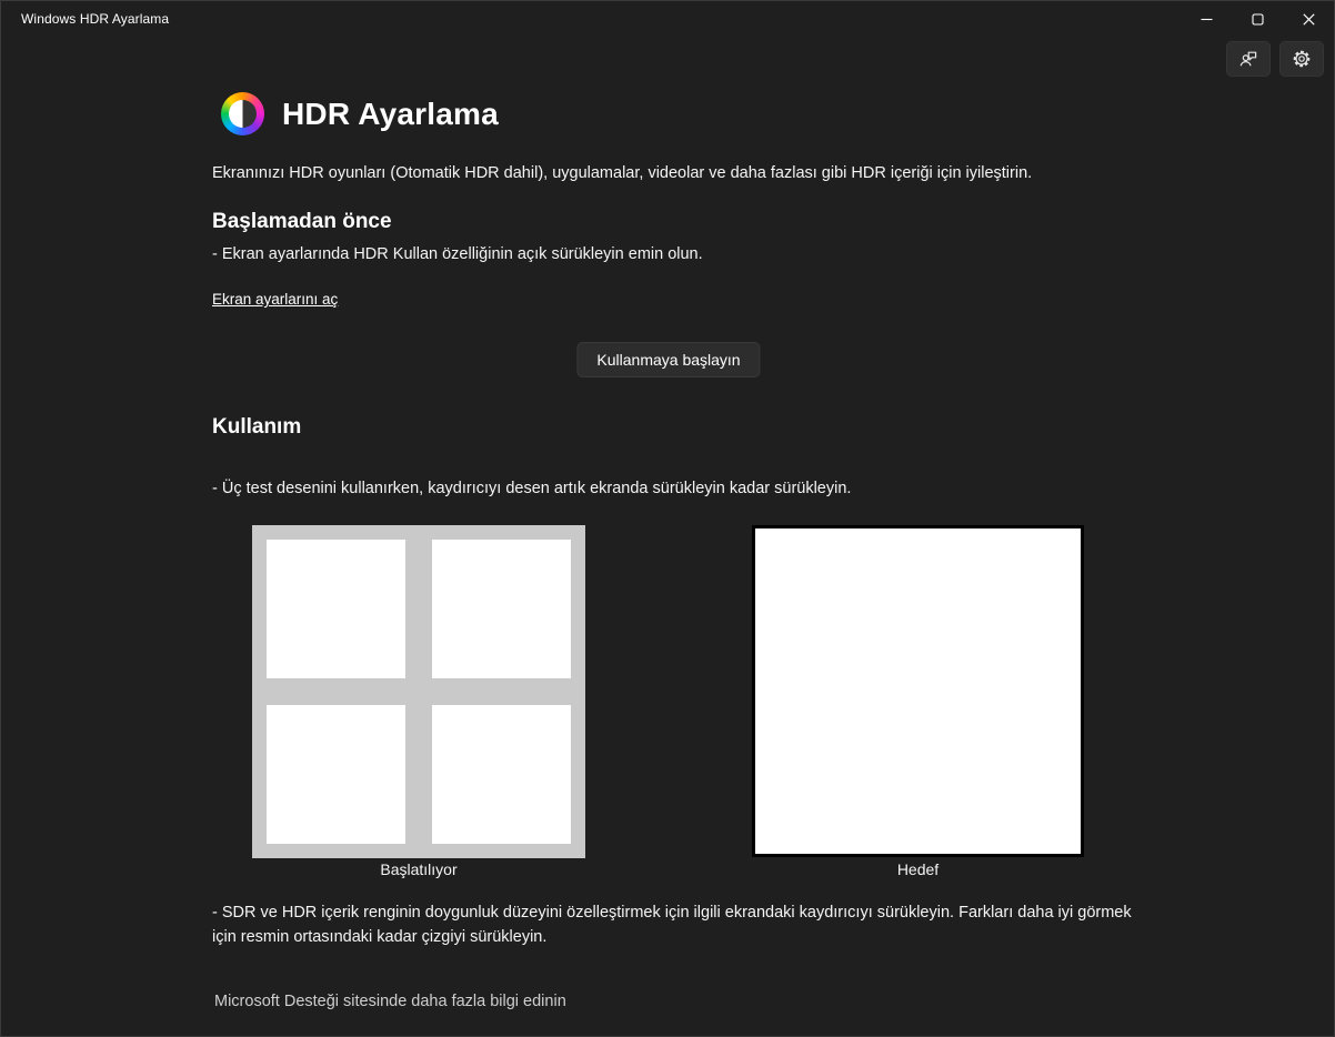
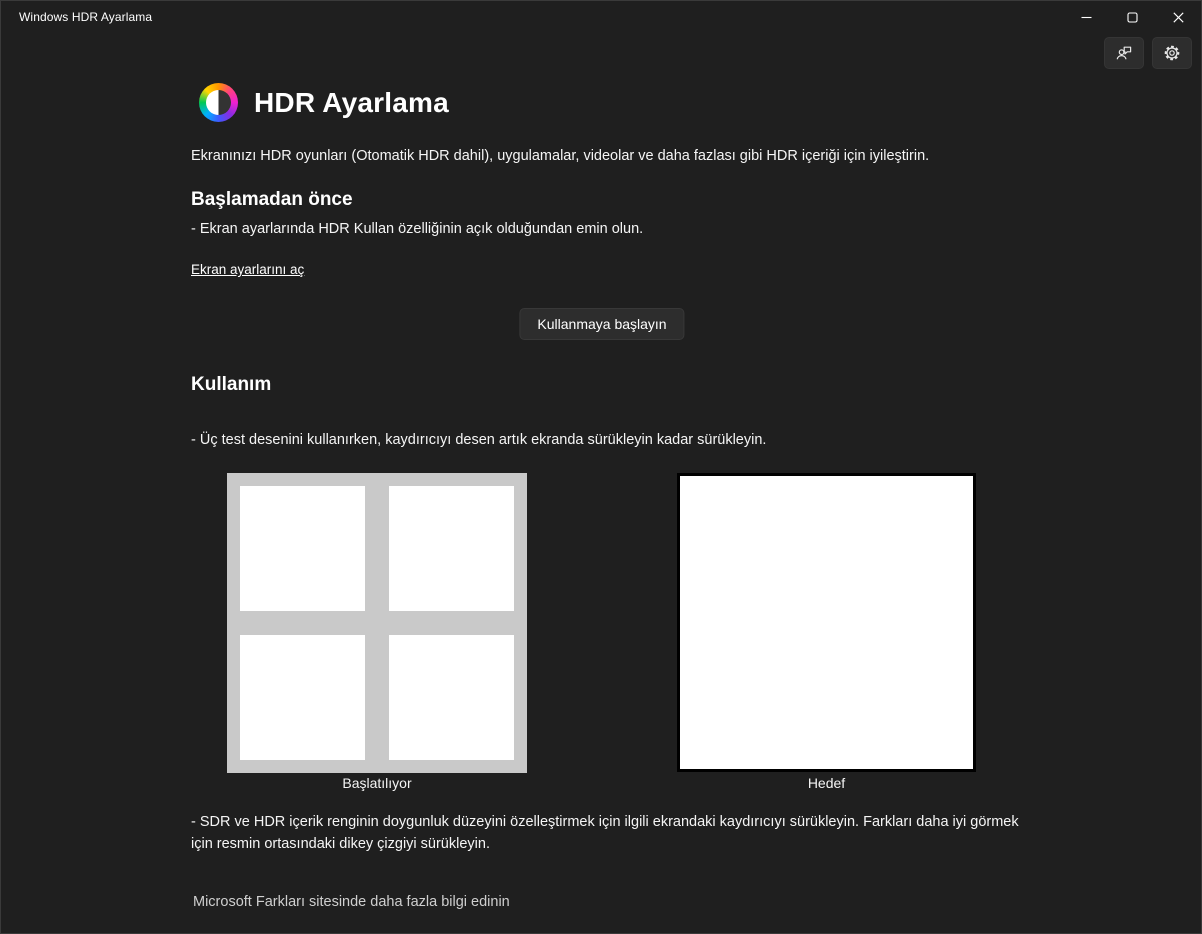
  Windows HDR Ayarlama
  HDR Ayarlama
  Ekranınızı HDR oyunları (Otomatik HDR dahil), uygulamalar, videolar ve daha fazlası gibi HDR içeriği için iyileştirin.
  Başlamadan önce
- - Ekran ayarlarında HDR Kullan özelliğinin açık sürükleyin emin olun.
+ - Ekran ayarlarında HDR Kullan özelliğinin açık olduğundan emin olun.
  Ekran ayarlarını aç
  Kullanmaya başlayın
  Kullanım
  - Üç test desenini kullanırken, kaydırıcıyı desen artık ekranda sürükleyin kadar sürükleyin.
  Başlatılıyor
  Hedef
- - SDR ve HDR içerik renginin doygunluk düzeyini özelleştirmek için ilgili ekrandaki kaydırıcıyı sürükleyin. Farkları daha iyi görmek için resmin ortasındaki kadar çizgiyi sürükleyin.
+ - SDR ve HDR içerik renginin doygunluk düzeyini özelleştirmek için ilgili ekrandaki kaydırıcıyı sürükleyin. Farkları daha iyi görmek için resmin ortasındaki dikey çizgiyi sürükleyin.
- Microsoft Desteği sitesinde daha fazla bilgi edinin
+ Microsoft Farkları sitesinde daha fazla bilgi edinin
